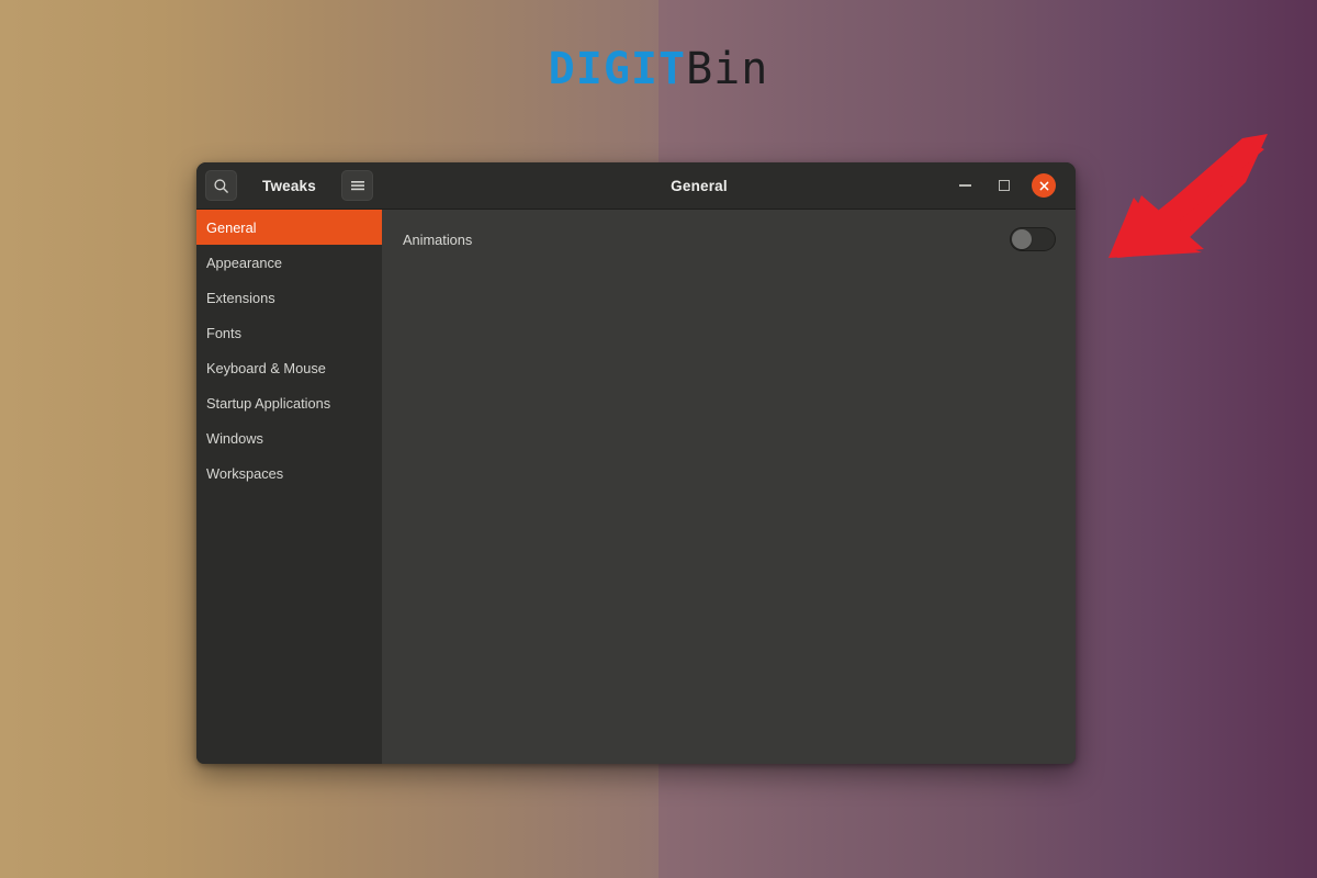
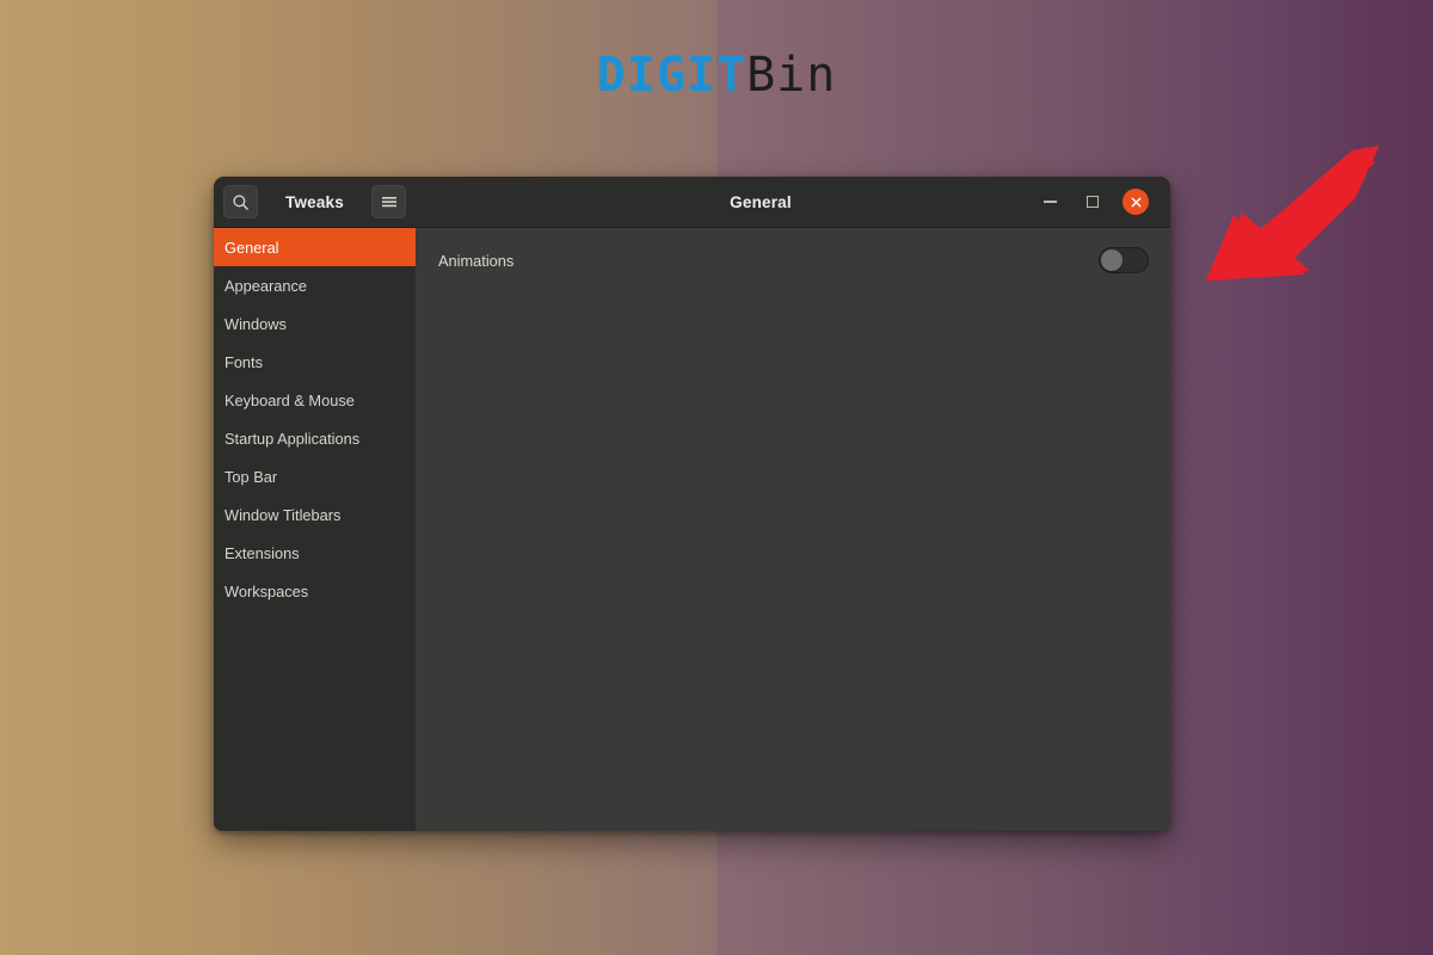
  DIGITBin
  Tweaks
  General
  General
  Appearance
- Extensions
+ Windows
  Fonts
  Keyboard & Mouse
  Startup Applications
+ Top Bar
+ Window Titlebars
- Windows
+ Extensions
  Workspaces
  Animations
